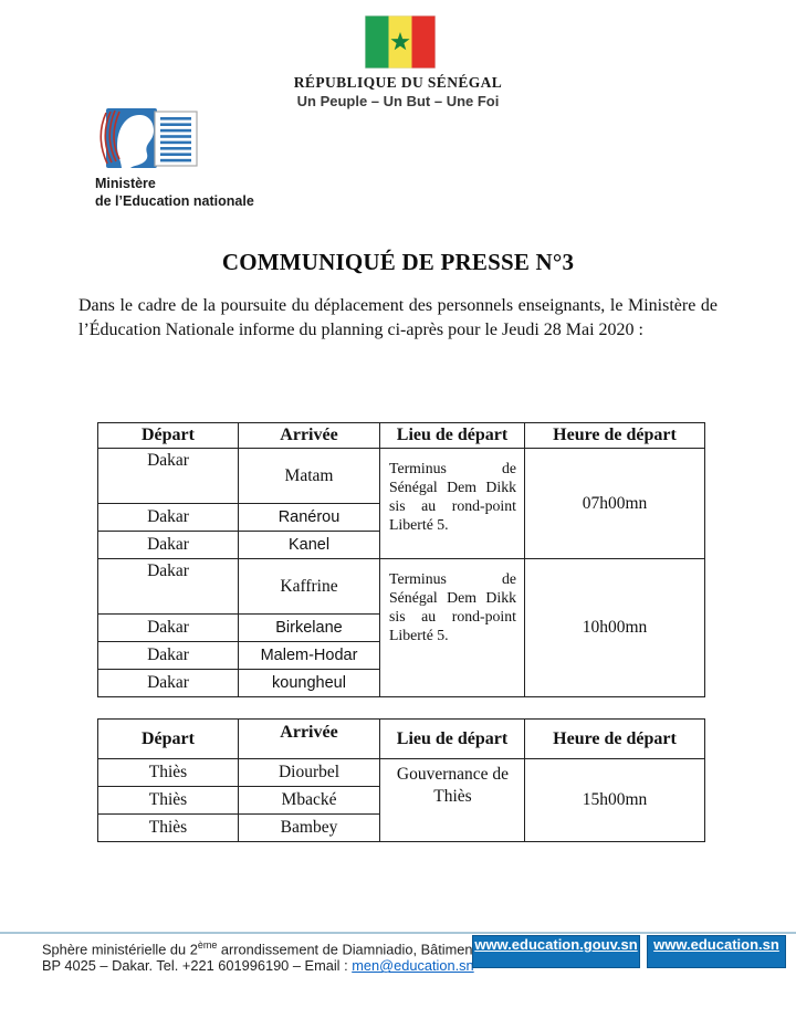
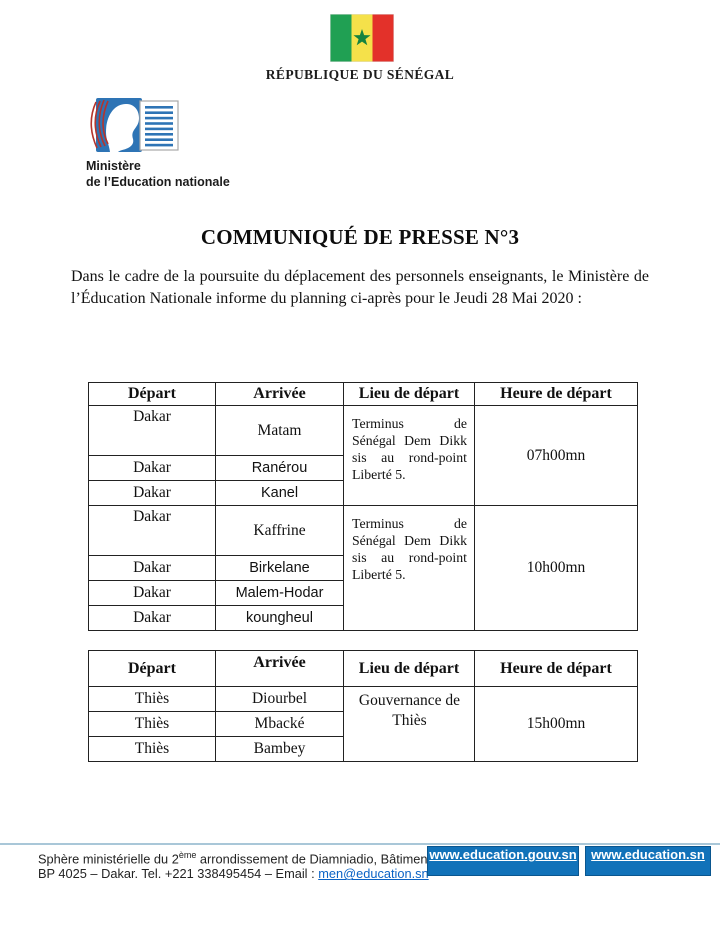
  RÉPUBLIQUE DU SÉNÉGAL
- Un Peuple – Un But – Une Foi
  Ministère
  de l’Education nationale
  COMMUNIQUÉ DE PRESSE N°3
  Dans le cadre de la poursuite du déplacement des personnels enseignants, le Ministère de l’Éducation Nationale informe du planning ci-après pour le Jeudi 28 Mai 2020 :
  Départ	Arrivée	Lieu de départ	Heure de départ
  Dakar	Matam	Terminus de Sénégal Dem Dikk sis au rond-point Liberté 5.	07h00mn
  Dakar	Ranérou
  Dakar	Kanel
  Dakar	Kaffrine	Terminus de Sénégal Dem Dikk sis au rond-point Liberté 5.	10h00mn
  Dakar	Birkelane
  Dakar	Malem-Hodar
  Dakar	koungheul
  Départ	Arrivée	Lieu de départ	Heure de départ
  Thiès	Diourbel	Gouvernance de Thiès	15h00mn
  Thiès	Mbacké
  Thiès	Bambey
  Sphère ministérielle du 2ème arrondissement de Diamniadio, Bâtimen
- BP 4025 – Dakar. Tel. +221 601996190 – Email : men@education.sn
+ BP 4025 – Dakar. Tel. +221 338495454 – Email : men@education.sn
  www.education.gouv.sn
  www.education.sn
